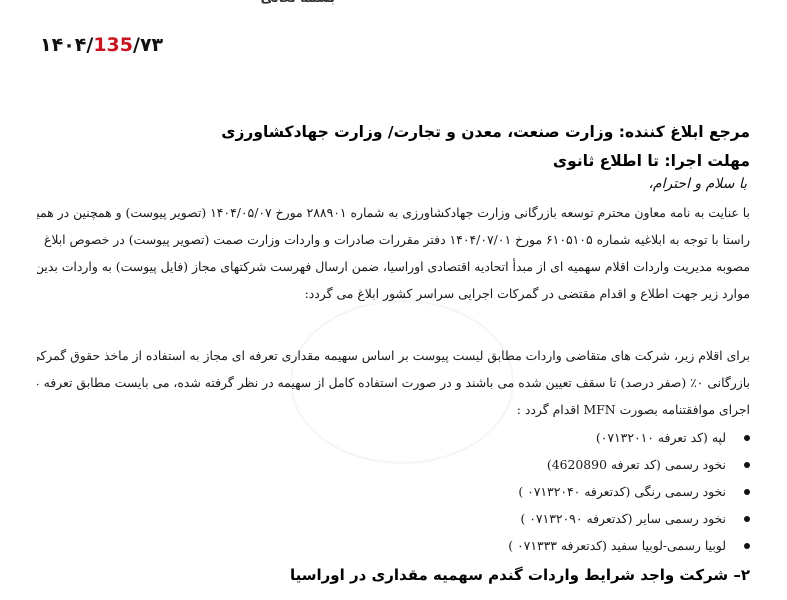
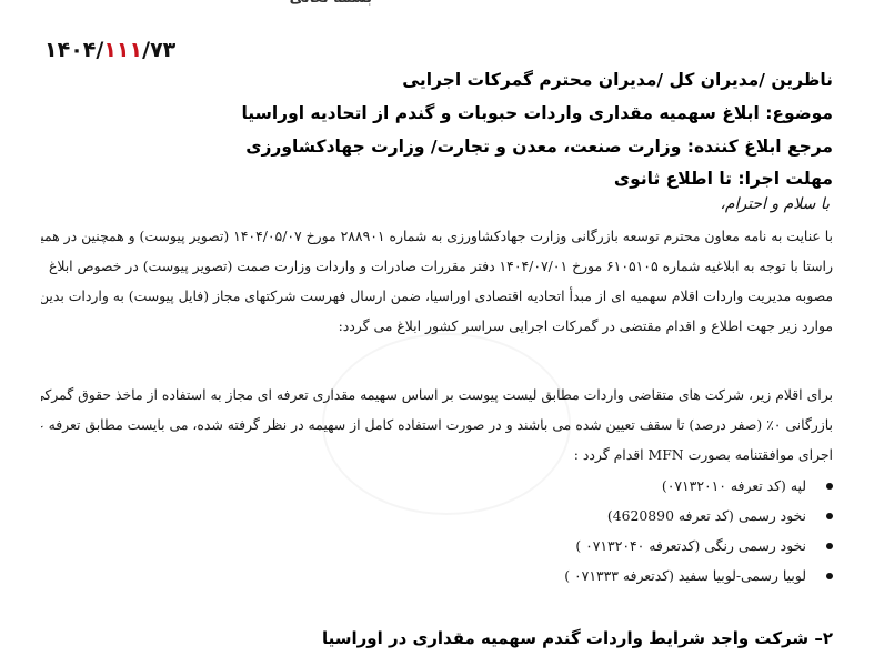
- ۱۴۰۴/135/۷۳
+ ۱۴۰۴/۱۱۱/۷۳
+ ناظرین /مدیران کل /مدیران محترم گمرکات اجرایی
+ موضوع: ابلاغ سهمیه مقداری واردات حبوبات و گندم از اتحادیه اوراسیا
  مرجع ابلاغ کننده: وزارت صنعت، معدن و تجارت/ وزارت جهادکشاورزی
  مهلت اجرا: تا اطلاع ثانوی
  با سلام و احترام،
  با عنایت به نامه معاون محترم توسعه بازرگانی وزارت جهادکشاورزی به شماره ۲۸۸۹۰۱ مورخ ۱۴۰۴/۰۵/۰۷ (تصویر پیوست) و همچنین در همی
  راستا با توجه به ابلاغیه شماره ۶۱۰۵۱۰۵ مورخ ۱۴۰۴/۰۷/۰۱ دفتر مقررات صادرات و واردات وزارت صمت (تصویر پیوست) در خصوص ابلاغ
  مصوبه مدیریت واردات اقلام سهمیه ای از مبدأ اتحادیه اقتصادی اوراسیا، ضمن ارسال فهرست شرکتهای مجاز (فایل پیوست) به واردات بدین
  موارد زیر جهت اطلاع و اقدام مقتضی در گمرکات اجرایی سراسر کشور ابلاغ می گردد:
  برای اقلام زیر، شرکت های متقاضی واردات مطابق لیست پیوست بر اساس سهیمه مقداری تعرفه ای مجاز به استفاده از ماخذ حقوق گمرک
  بازرگانی ۰٪ (صفر درصد) تا سقف تعیین شده می باشند و در صورت استفاده کامل از سهیمه در نظر گرفته شده، می بایست مطابق تعرفه
  اجرای موافقتنامه بصورت MFN اقدام گردد :
  لپه (کد تعرفه ۰۷۱۳۲۰۱۰)
  نخود رسمی (کد تعرفه 4620890)
  نخود رسمی رنگی (کدتعرفه ۰۷۱۳۲۰۴۰ )
- نخود رسمی سایر (کدتعرفه ۰۷۱۳۲۰۹۰ )
  لوبیا رسمی-لوبیا سفید (کدتعرفه ۰۷۱۳۳۳ )
  ۲– شرکت واجد شرایط واردات گندم سهمیه مقداری در اوراسیا
